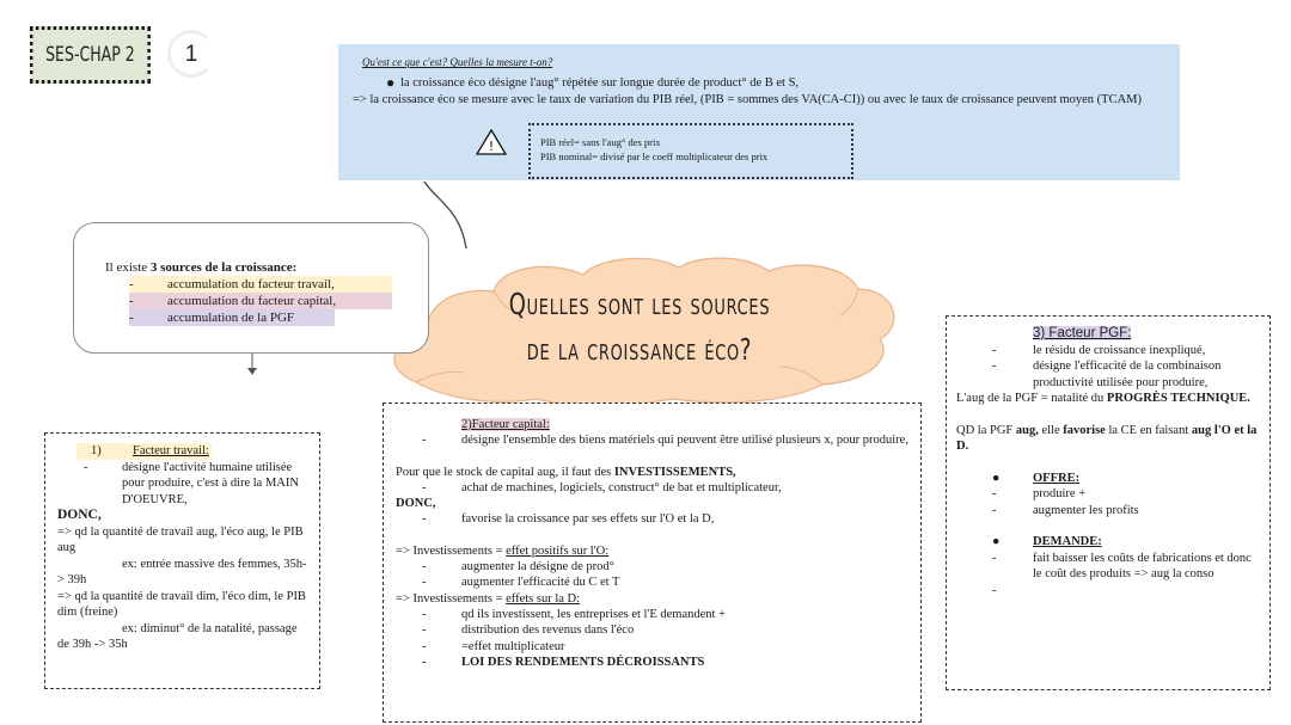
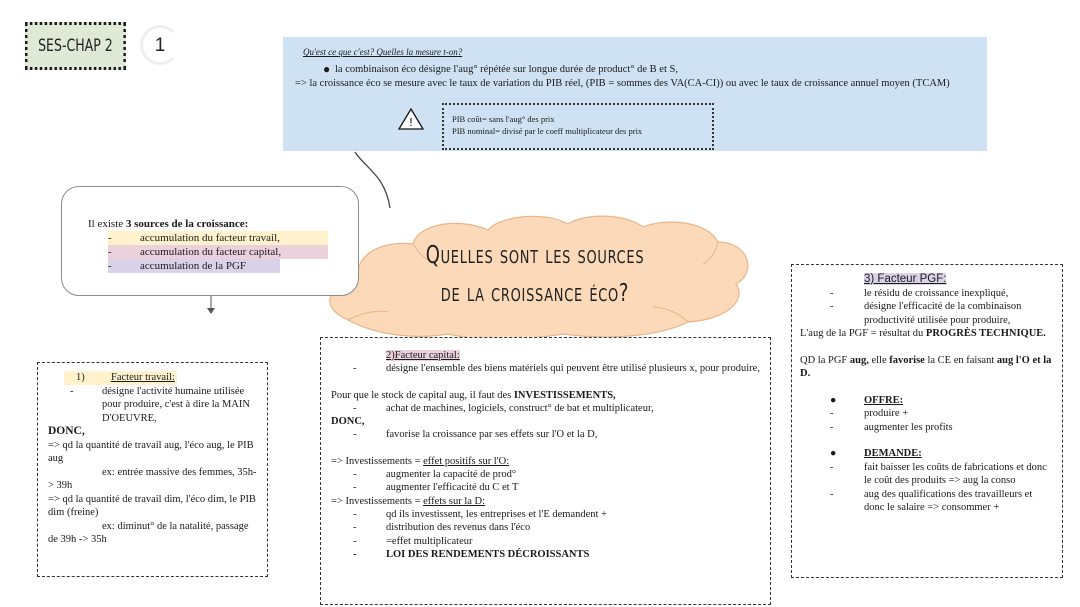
  SES-CHAP 2
  1
  Qu'est ce que c'est? Quelles la mesure t-on?
  ●
- la croissance éco désigne l'aug° répétée sur longue durée de product° de B et S,
+ la combinaison éco désigne l'aug° répétée sur longue durée de product° de B et S,
- => la croissance éco se mesure avec le taux de variation du PIB réel, (PIB = sommes des VA(CA-CI)) ou avec le taux de croissance peuvent moyen (TCAM)
+ => la croissance éco se mesure avec le taux de variation du PIB réel, (PIB = sommes des VA(CA-CI)) ou avec le taux de croissance annuel moyen (TCAM)
  !
- PIB réel= sans l'aug° des prix
+ PIB coût= sans l'aug° des prix
  PIB nominal= divisé par le coeff multiplicateur des prix
  Quelles sont les sources
  de la croissance éco?
  Il existe 3 sources de la croissance:
  -
  accumulation du facteur travail,
  -
  accumulation du facteur capital,
  -
  accumulation de la PGF
  1)
  Facteur travail:
  -
  désigne l'activité humaine utilisée pour produire, c'est à dire la MAIN D'OEUVRE,
  DONC,
  => qd la quantité de travail aug, l'éco aug, le PIB aug
  ex: entrée massive des femmes, 35h-> 39h
  => qd la quantité de travail dim, l'éco dim, le PIB dim (freine)
  ex: diminut° de la natalité, passage de 39h -> 35h
  2)Facteur capital:
  -
  désigne l'ensemble des biens matériels qui peuvent être utilisé plusieurs x, pour produire,
  Pour que le stock de capital aug, il faut des INVESTISSEMENTS,
  -
  achat de machines, logiciels, construct° de bat et multiplicateur,
  DONC,
  -
  favorise la croissance par ses effets sur l'O et la D,
  => Investissements = effet positifs sur l'O:
  -
- augmenter la désigne de prod°
+ augmenter la capacité de prod°
  -
  augmenter l'efficacité du C et T
  => Investissements = effets sur la D:
  -
  qd ils investissent, les entreprises et l'E demandent +
  -
  distribution des revenus dans l'éco
  -
  =effet multiplicateur
  -
  LOI DES RENDEMENTS DÉCROISSANTS
  3) Facteur PGF:
  -
  le résidu de croissance inexpliqué,
  -
  désigne l'efficacité de la combinaison productivité utilisée pour produire,
- L'aug de la PGF = natalité du PROGRÈS TECHNIQUE.
+ L'aug de la PGF = résultat du PROGRÈS TECHNIQUE.
  QD la PGF aug, elle favorise la CE en faisant aug l'O et la D.
  ●
  OFFRE:
  -
  produire +
  -
  augmenter les profits
  ●
  DEMANDE:
  -
  fait baisser les coûts de fabrications et donc le coût des produits => aug la conso
  -
+ aug des qualifications des travailleurs et donc le salaire => consommer +
